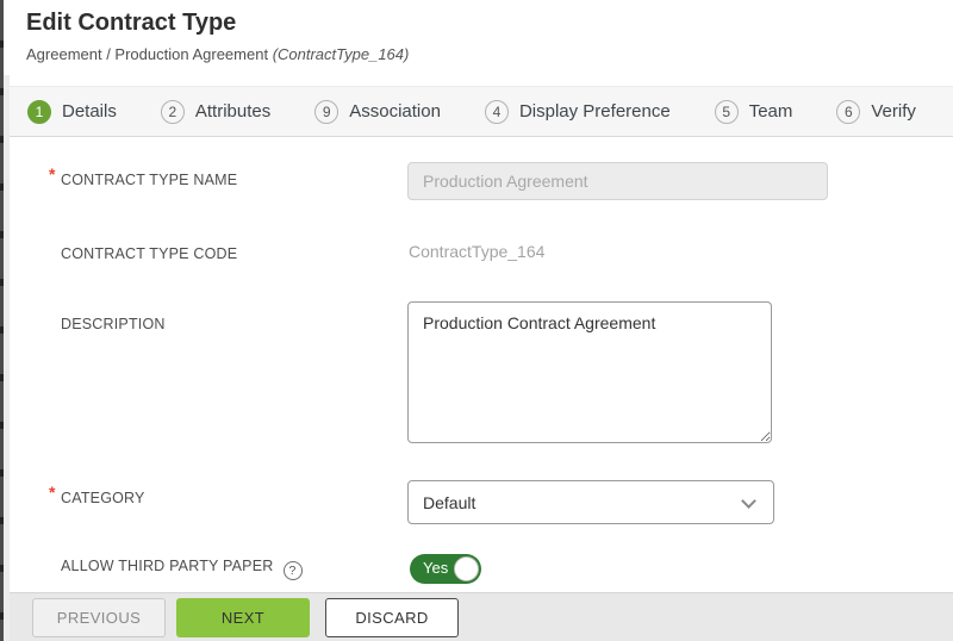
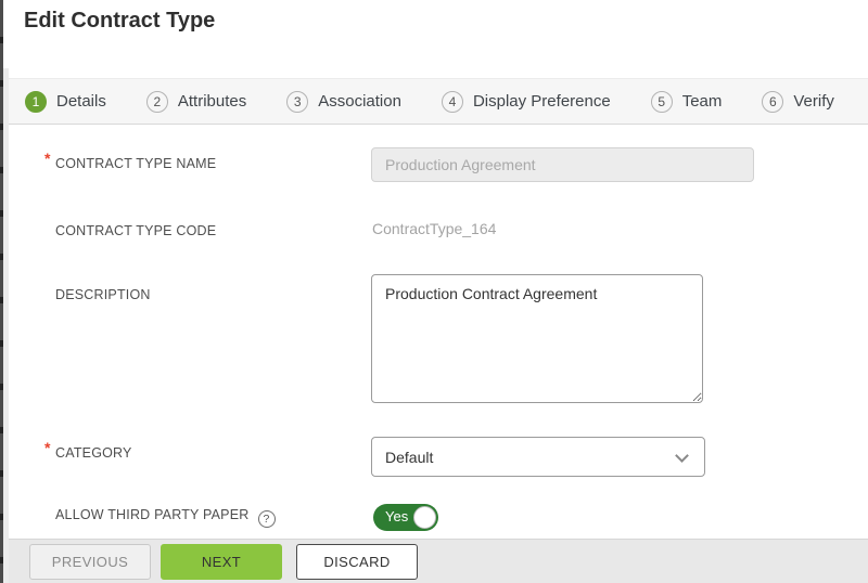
  Edit Contract Type
- Agreement / Production Agreement (ContractType_164)
  1
  Details
  2
  Attributes
- 9
+ 3
  Association
  4
  Display Preference
  5
  Team
  6
  Verify
  *
  CONTRACT TYPE NAME
  Production Agreement
  CONTRACT TYPE CODE
  ContractType_164
  DESCRIPTION
  Production Contract Agreement
  *
  CATEGORY
  Default
  ALLOW THIRD PARTY PAPER ?
  Yes
  PREVIOUS
  NEXT
  DISCARD
